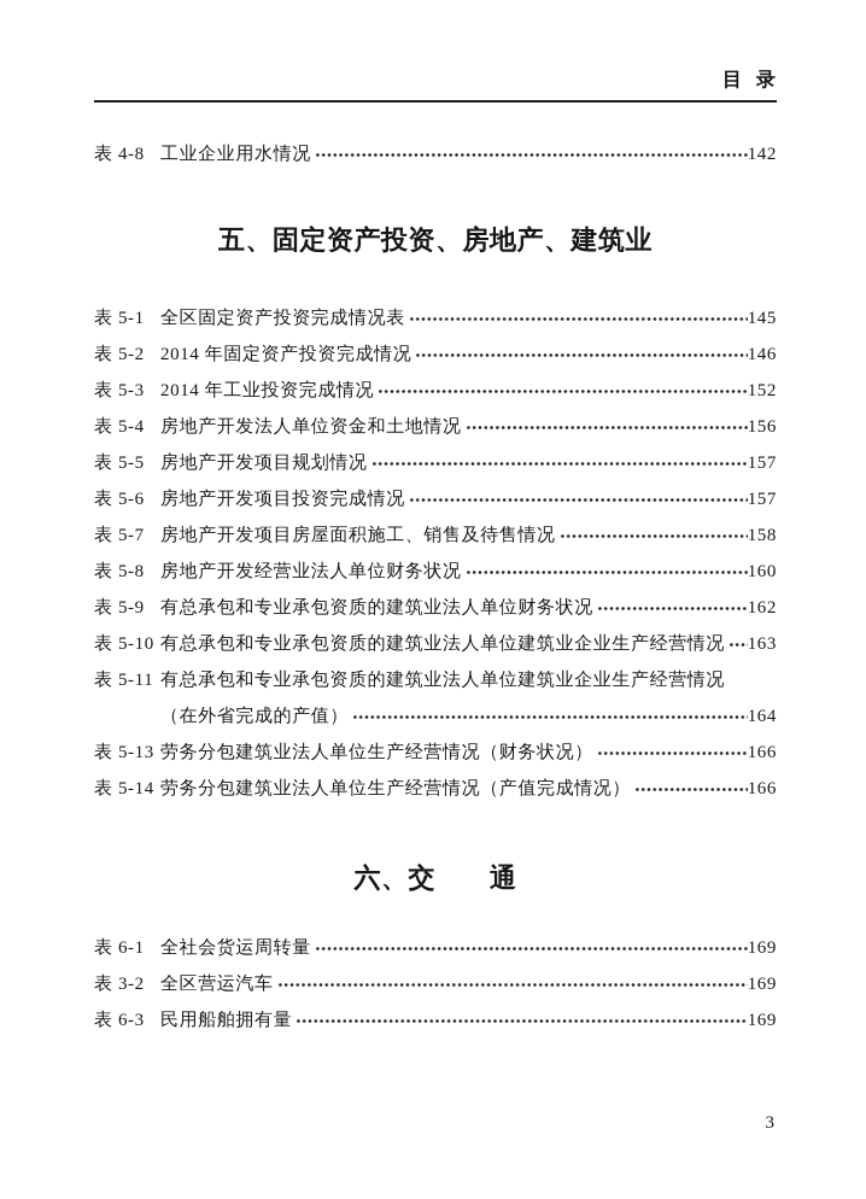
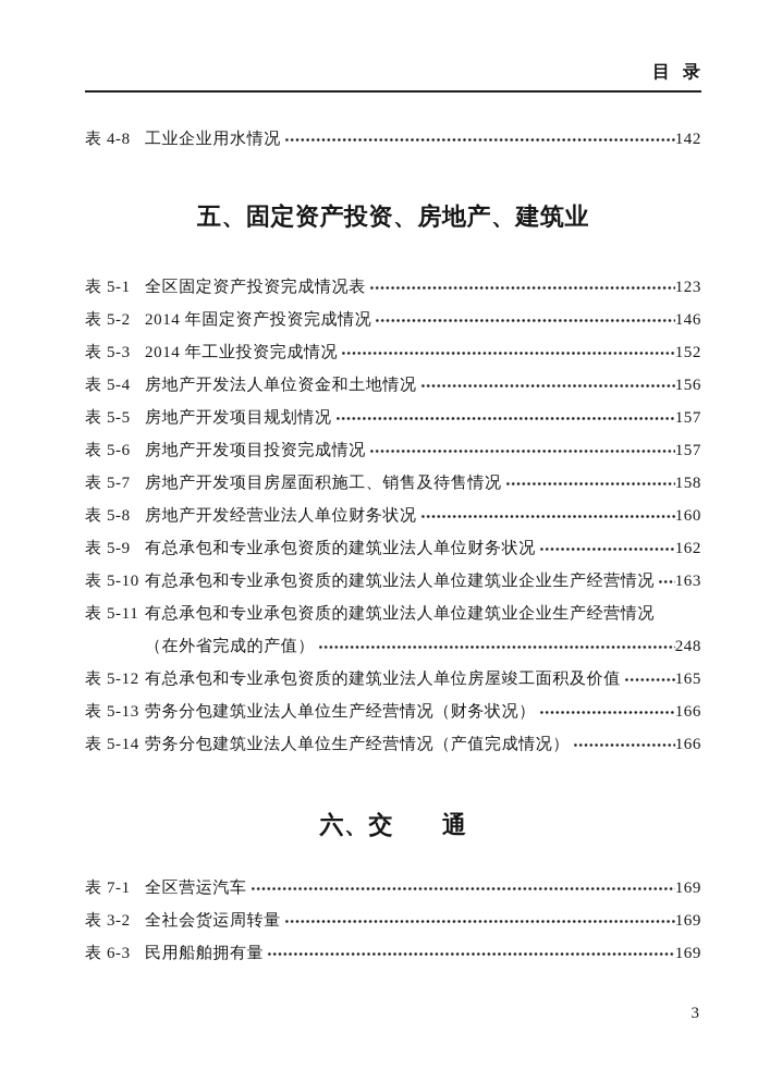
  目 录
  表 4-8
  工业企业用水情况
  142
  五、固定资产投资、房地产、建筑业
  表 5-1
  全区固定资产投资完成情况表
- 145
+ 123
  表 5-2
  2014 年固定资产投资完成情况
  146
  表 5-3
  2014 年工业投资完成情况
  152
  表 5-4
  房地产开发法人单位资金和土地情况
  156
  表 5-5
  房地产开发项目规划情况
  157
  表 5-6
  房地产开发项目投资完成情况
  157
  表 5-7
  房地产开发项目房屋面积施工、销售及待售情况
  158
  表 5-8
  房地产开发经营业法人单位财务状况
  160
  表 5-9
  有总承包和专业承包资质的建筑业法人单位财务状况
  162
  表 5-10
  有总承包和专业承包资质的建筑业法人单位建筑业企业生产经营情况
  163
  表 5-11
  有总承包和专业承包资质的建筑业法人单位建筑业企业生产经营情况
  （在外省完成的产值）
- 164
+ 248
+ 表 5-12
+ 有总承包和专业承包资质的建筑业法人单位房屋竣工面积及价值
+ 165
  表 5-13
  劳务分包建筑业法人单位生产经营情况（财务状况）
  166
  表 5-14
  劳务分包建筑业法人单位生产经营情况（产值完成情况）
  166
  六、交 通
- 表 6-1
+ 表 7-1
- 全社会货运周转量
+ 全区营运汽车
  169
  表 3-2
- 全区营运汽车
+ 全社会货运周转量
  169
  表 6-3
  民用船舶拥有量
  169
  3
